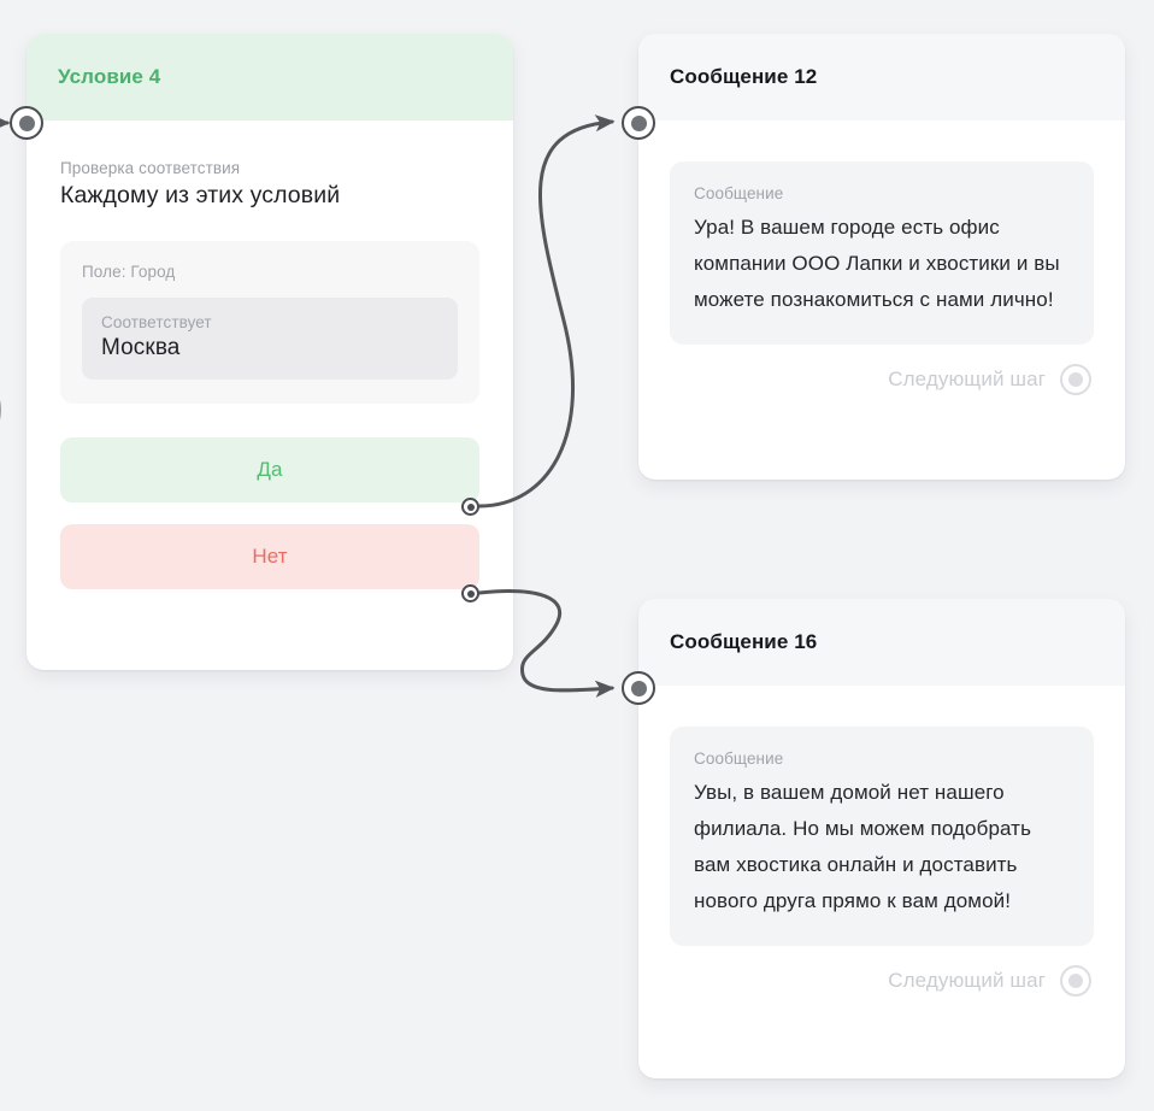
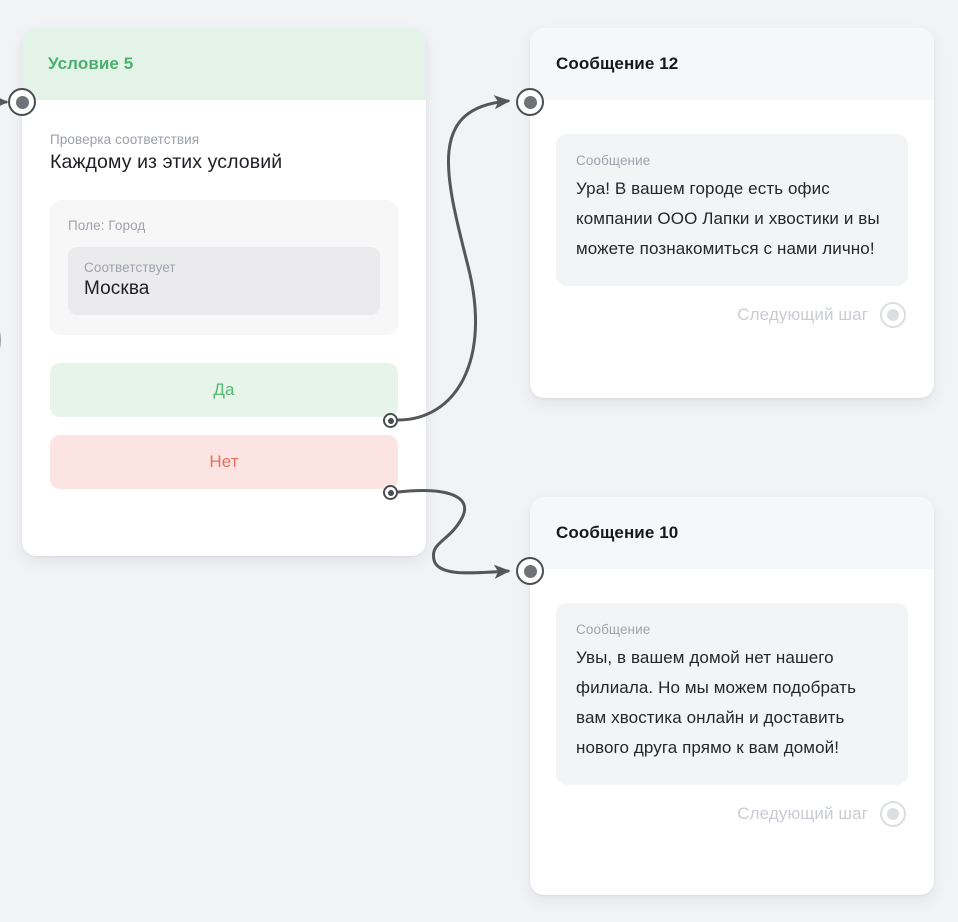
- Условие 4
+ Условие 5
  Проверка соответствия
  Каждому из этих условий
  Поле: Город
  Соответствует
  Москва
  Да
  Нет
  Сообщение 12
  Сообщение
  Ура! В вашем городе есть офис компании ООО Лапки и хвостики и вы можете познакомиться с нами лично!
  Следующий шаг
- Сообщение 16
+ Сообщение 10
  Сообщение
  Увы, в вашем домой нет нашего филиала. Но мы можем подобрать вам хвостика онлайн и доставить нового друга прямо к вам домой!
  Следующий шаг
